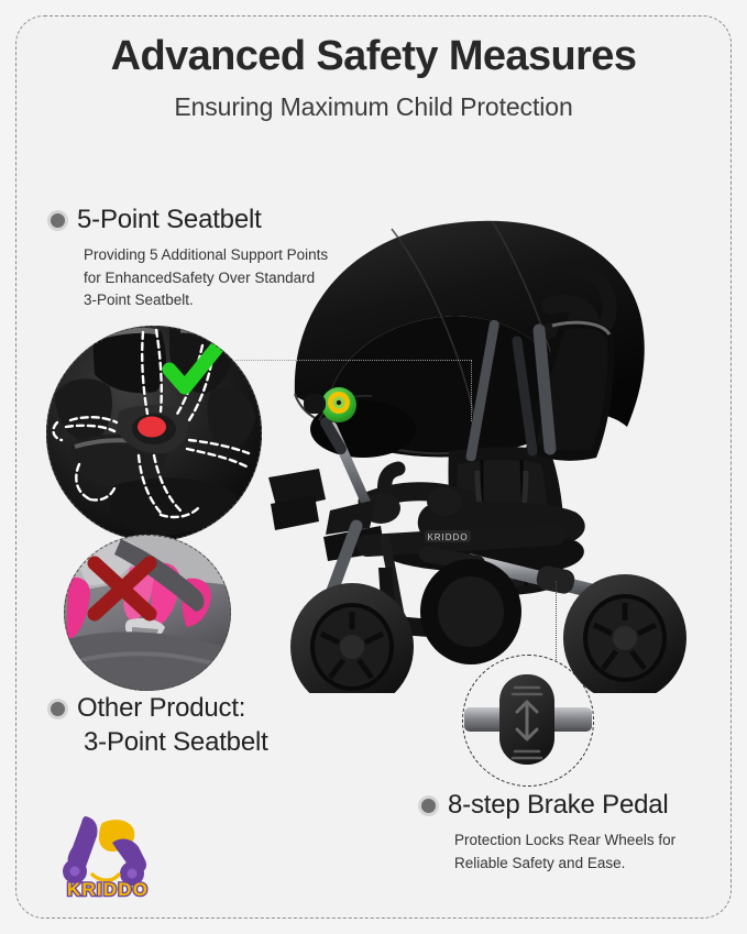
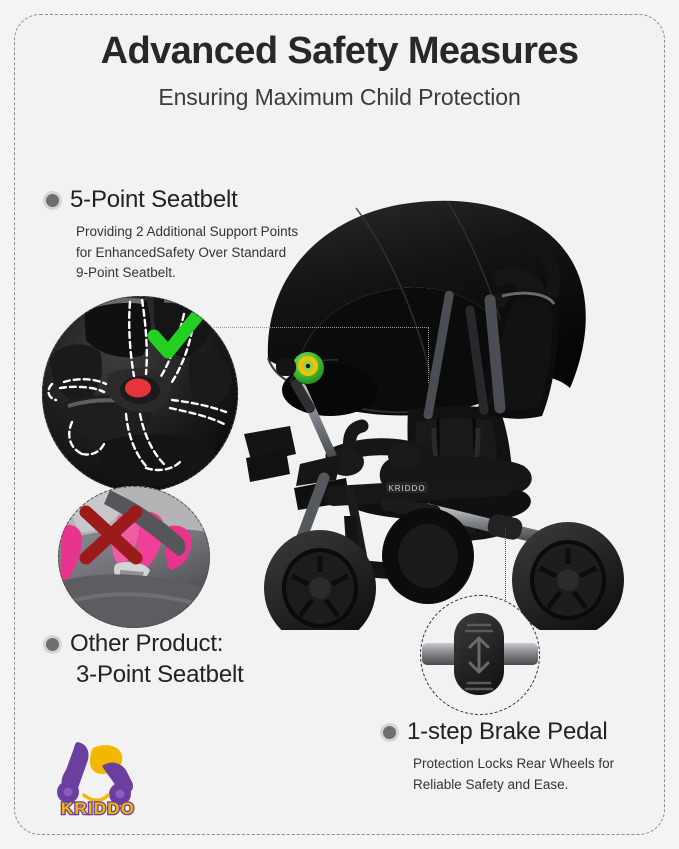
  Advanced Safety Measures
  Ensuring Maximum Child Protection
  KRIDDO
  5-Point Seatbelt
- Providing 5 Additional Support Points
+ Providing 2 Additional Support Points
  for EnhancedSafety Over Standard
- 3-Point Seatbelt.
+ 9-Point Seatbelt.
  Other Product:
  3-Point Seatbelt
- 8-step Brake Pedal
+ 1-step Brake Pedal
  Protection Locks Rear Wheels for
  Reliable Safety and Ease.
  KRIDDO
